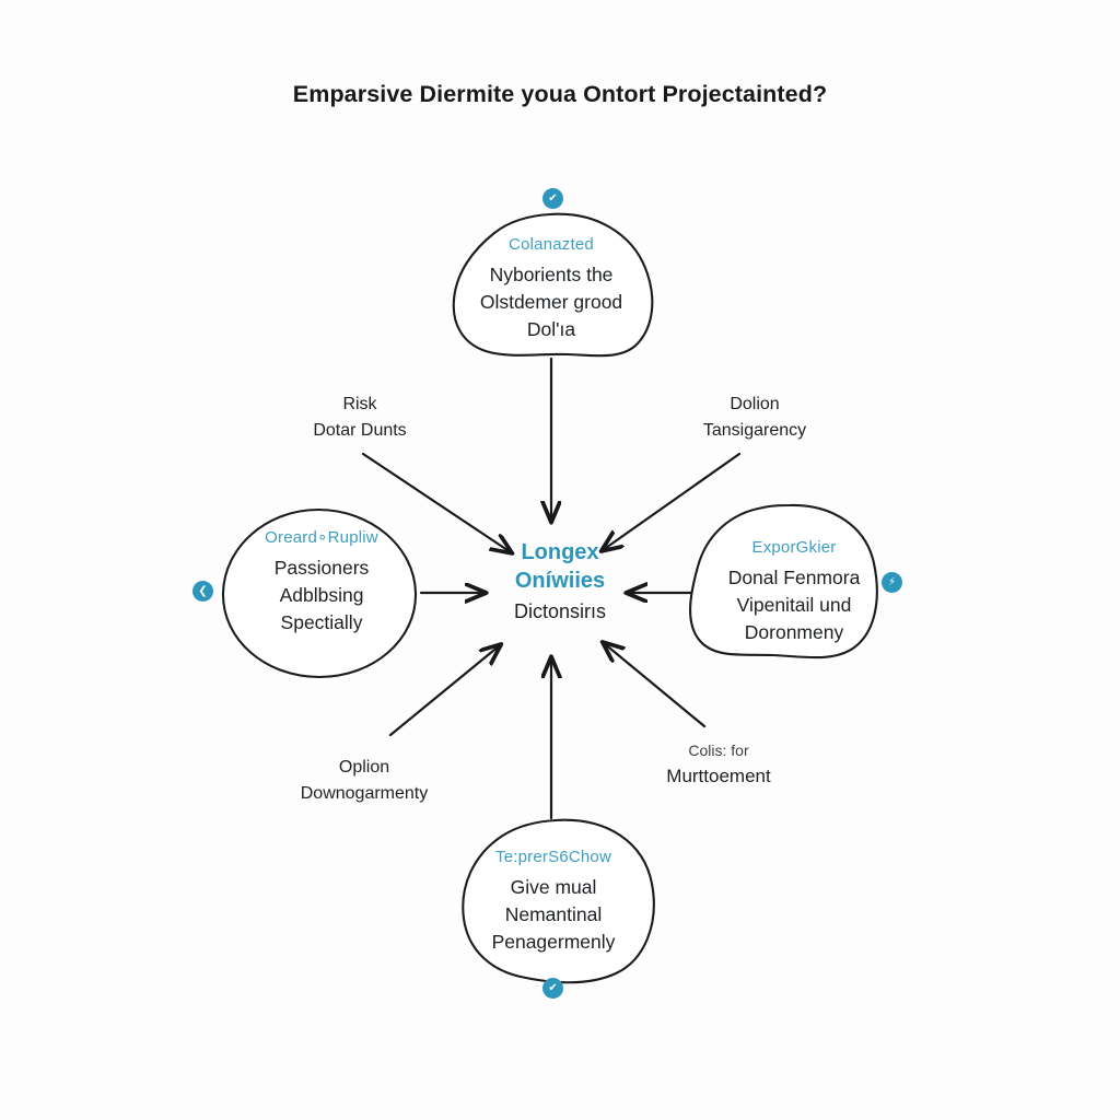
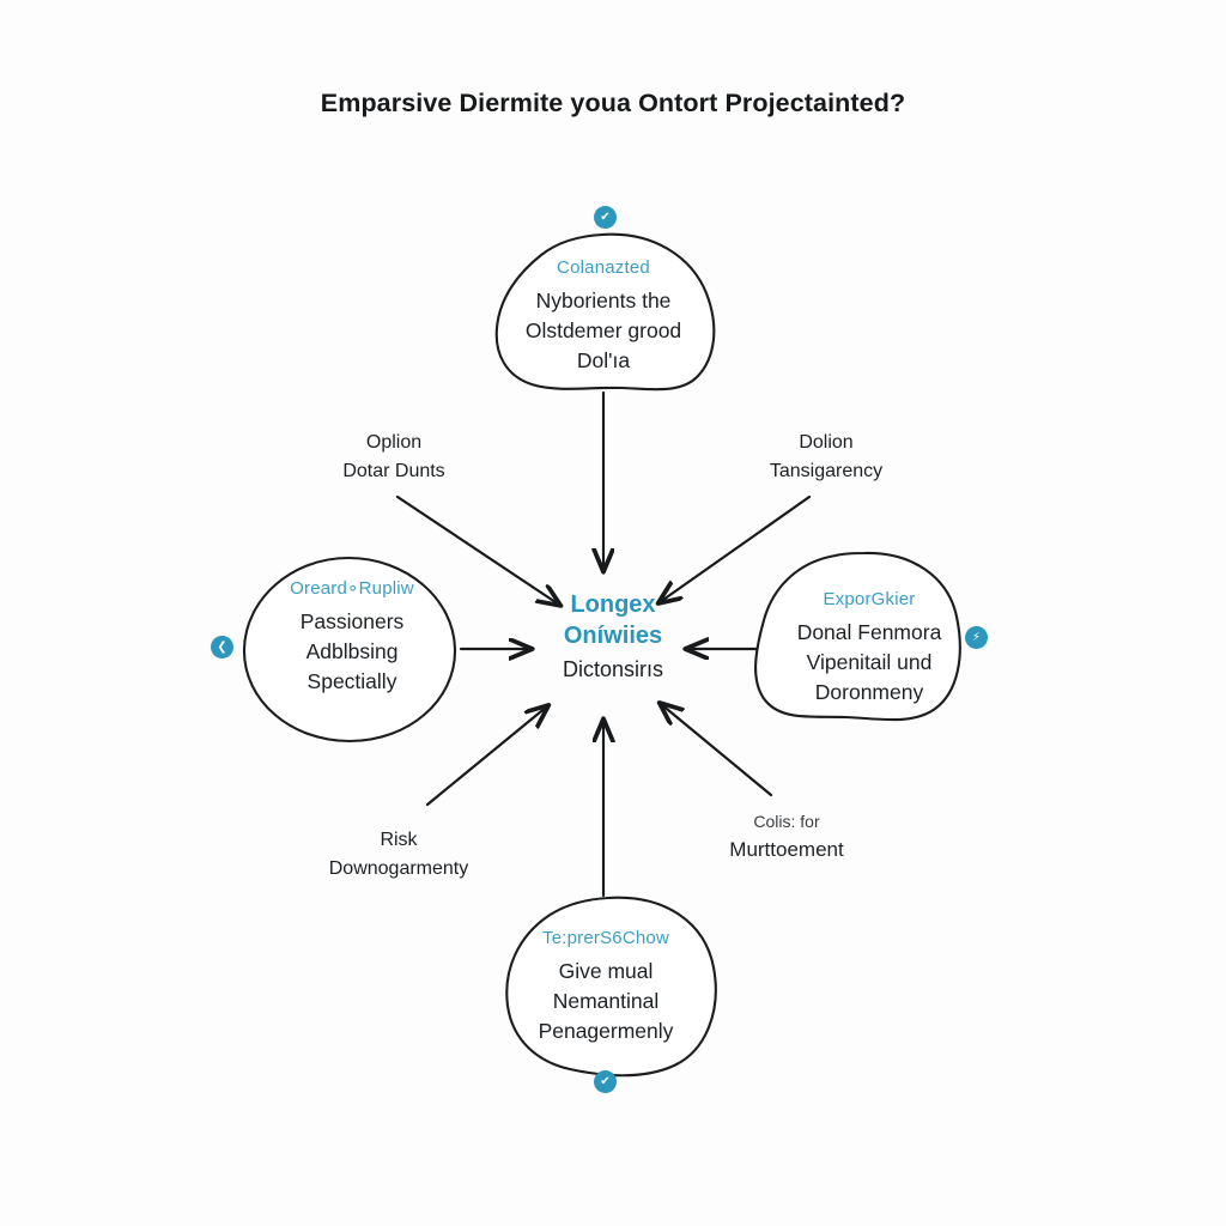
  Emparsive Diermite youa Ontort Projectainted?
  Colanazted
  Nyborients the
  Olstdemer grood
  Dol'ıa
  Oreard∘Rupliw
  Passioners
  Adblbsing
  Spectially
  ExporGkier
  Donal Fenmora
  Vipenitail und
  Doronmeny
  Te:prerS6Chow
  Give mual
  Nemantinal
  Penagermenly
  Longex
  Oníwiies
  Dictonsirıs
- Risk
+ Oplion
  Dotar Dunts
  Dolion
  Tansigarency
- Oplion
+ Risk
  Downogarmenty
  Colis: for
  Murttoement
  ✔
  ❮
  ⚡
  ✔
